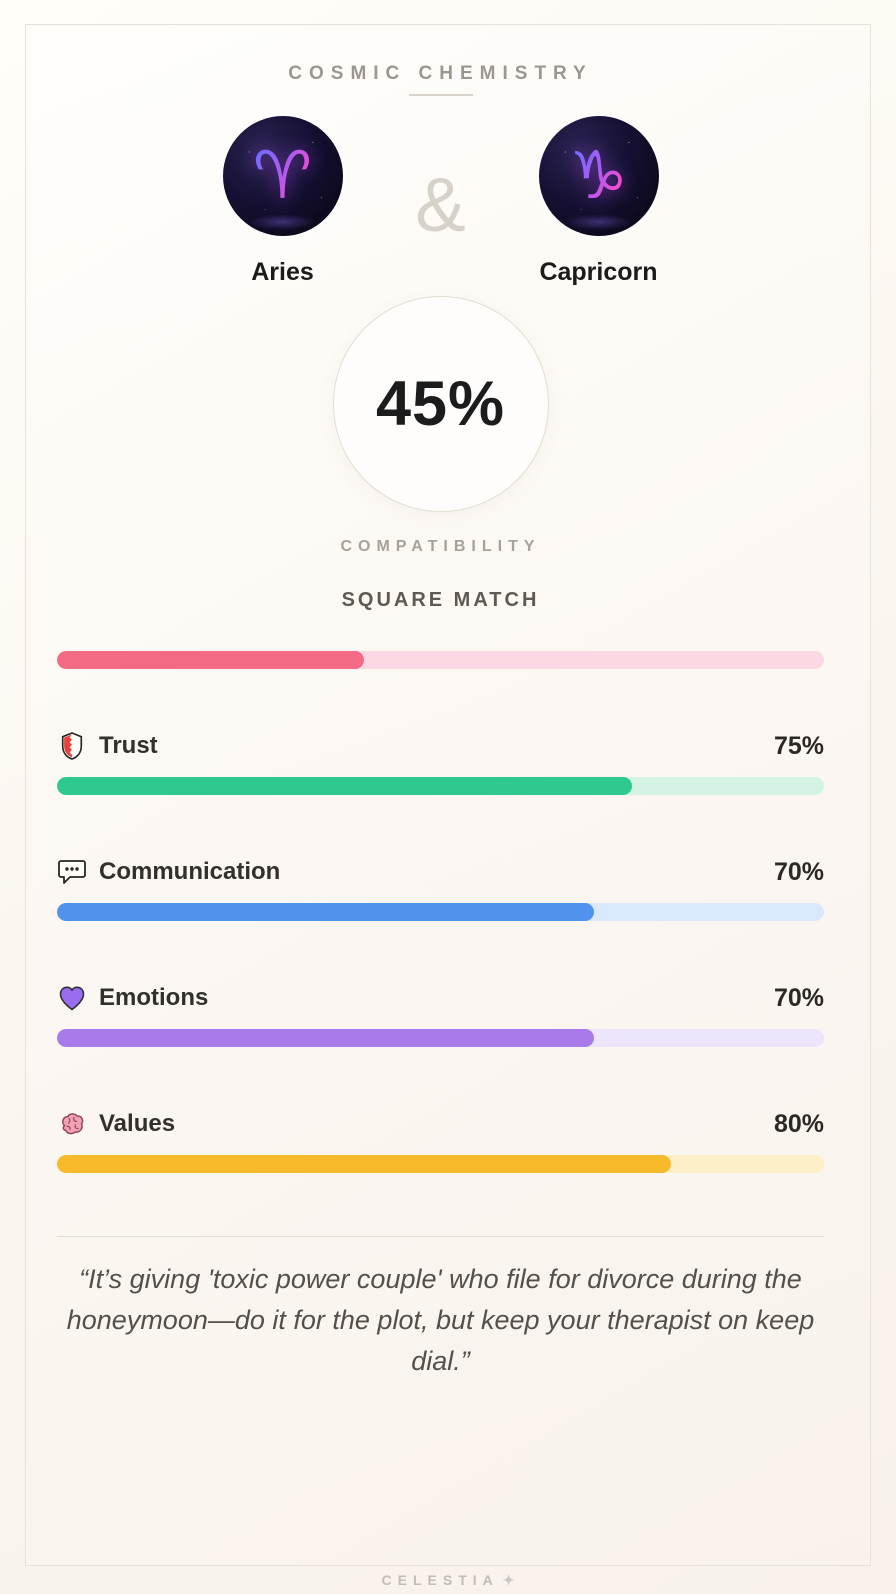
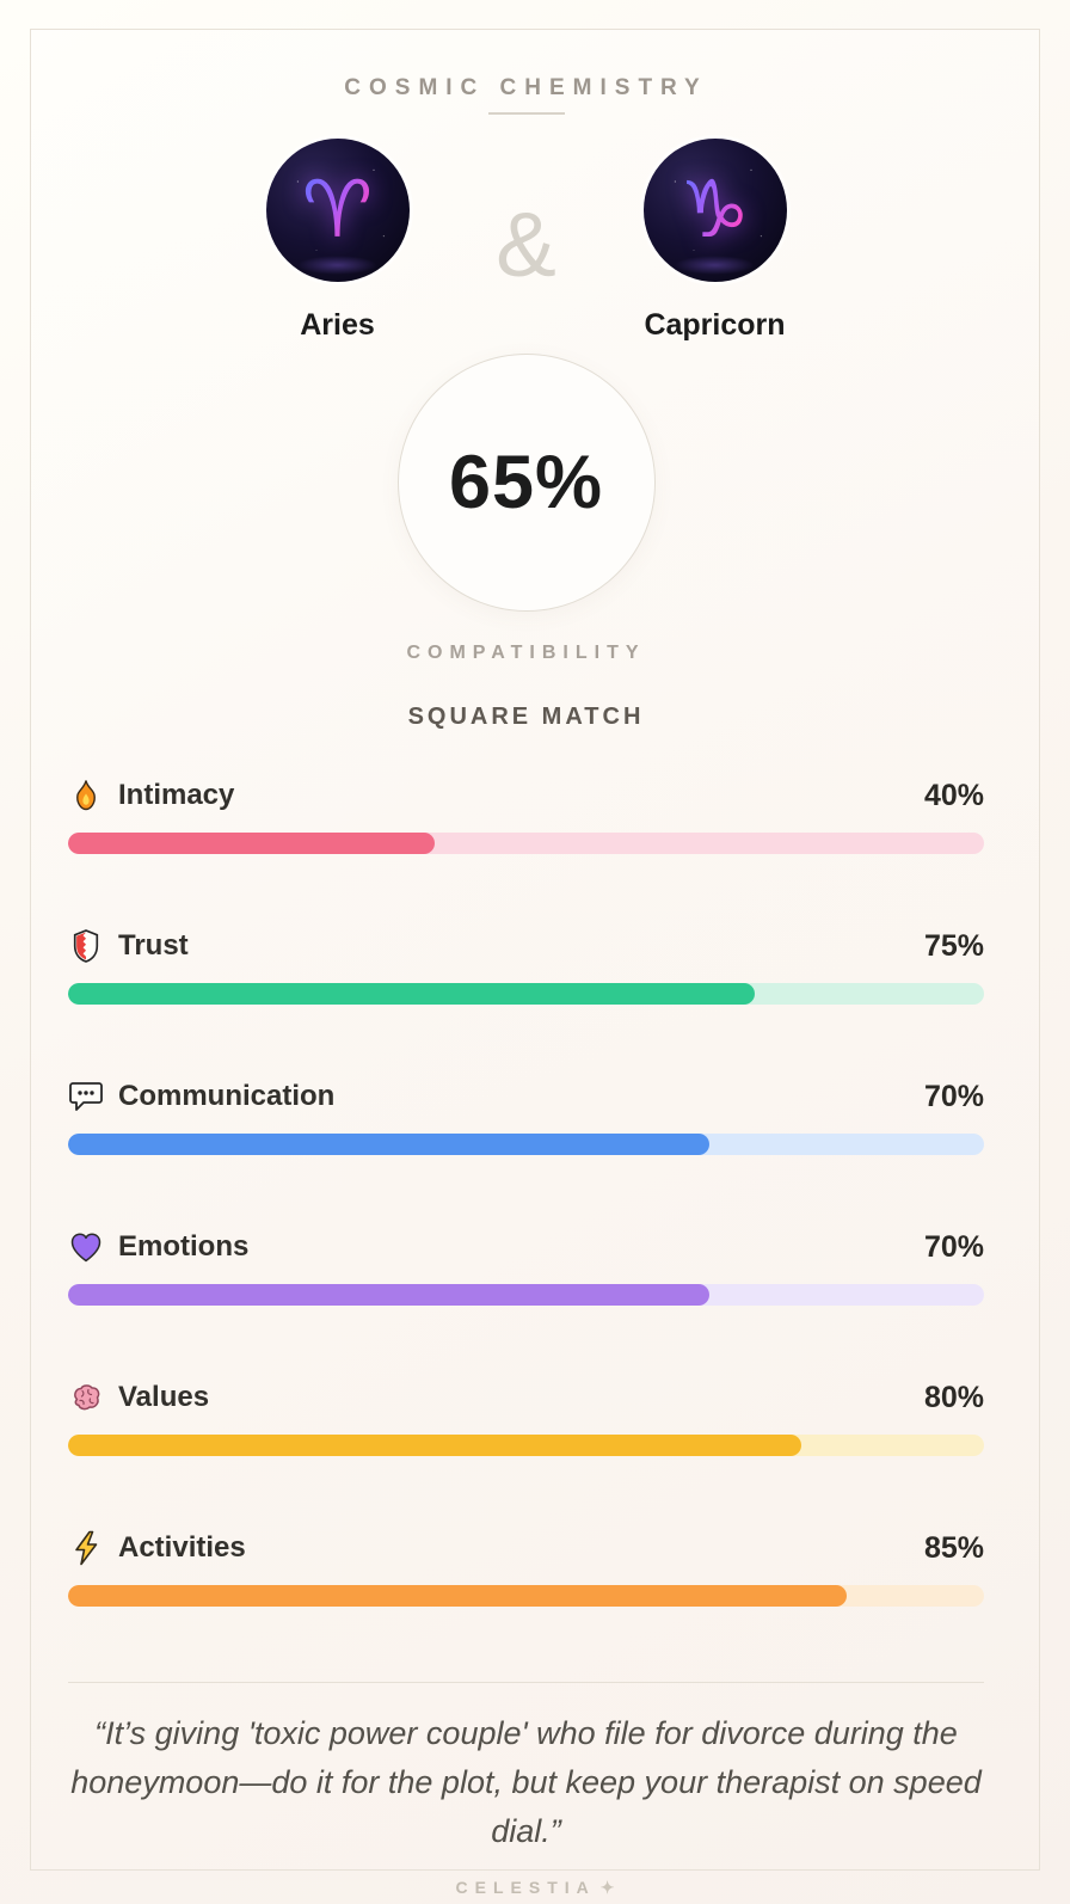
  COSMIC CHEMISTRY
  ♈
  Aries
  &
  ♑
  Capricorn
- 45%
+ 65%
  COMPATIBILITY
  SQUARE MATCH
+ Intimacy
+ 40%
  Trust
  75%
  Communication
  70%
  Emotions
  70%
  Values
  80%
+ Activities
+ 85%
- “It’s giving 'toxic power couple' who file for divorce during the honeymoon—do it for the plot, but keep your therapist on keep dial.”
+ “It’s giving 'toxic power couple' who file for divorce during the honeymoon—do it for the plot, but keep your therapist on speed dial.”
  CELESTIA ✦
